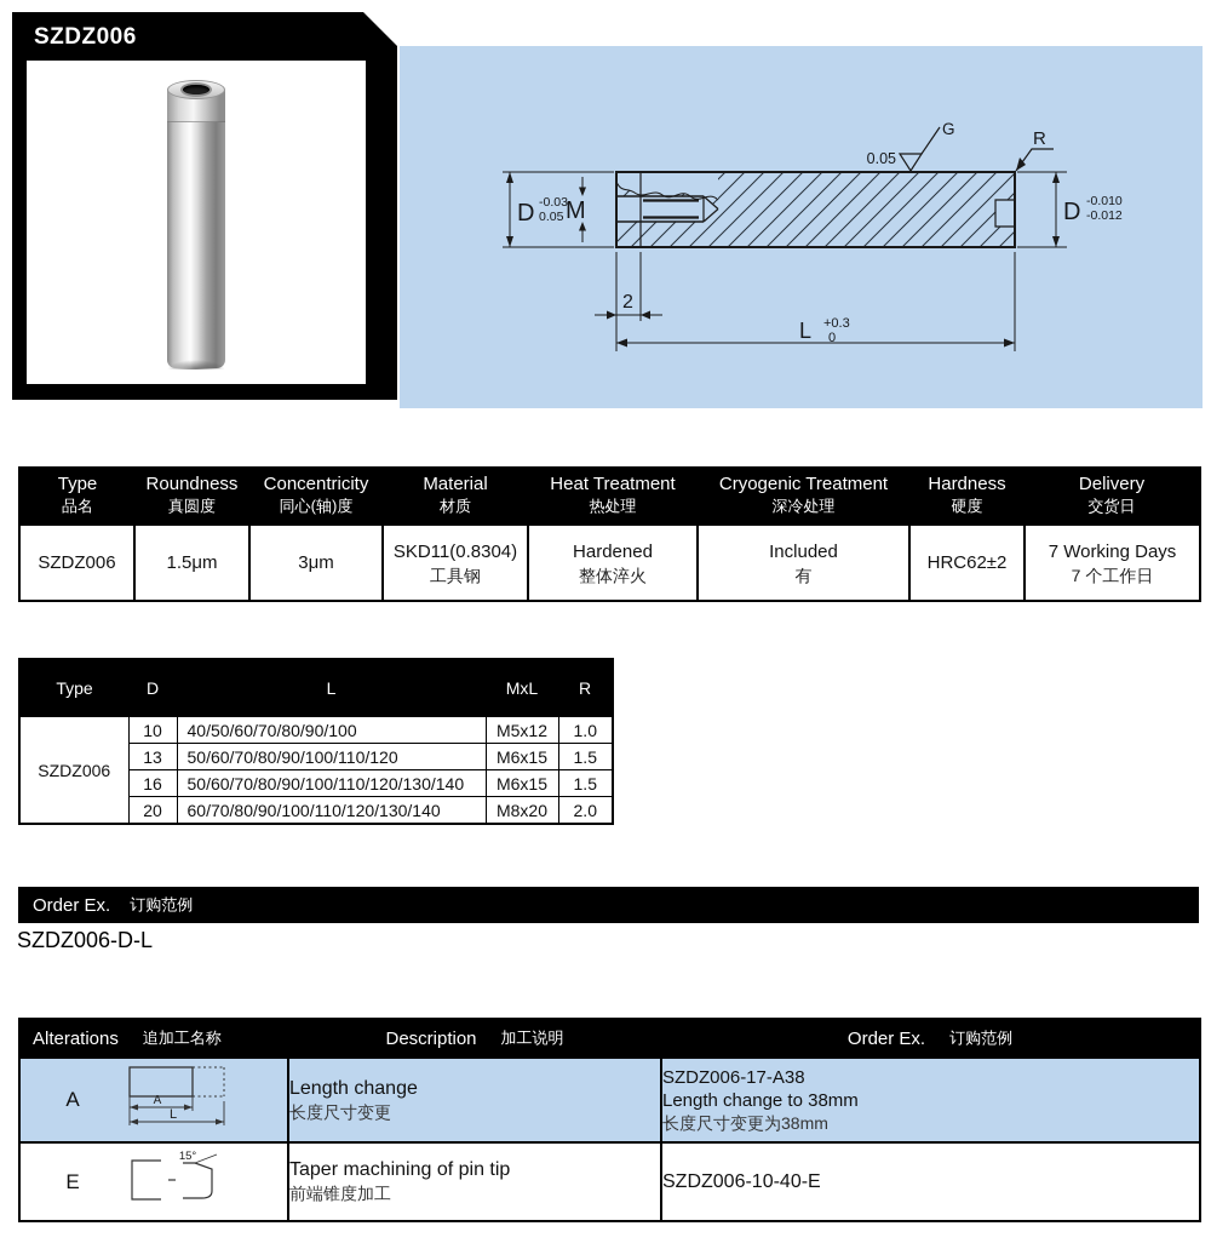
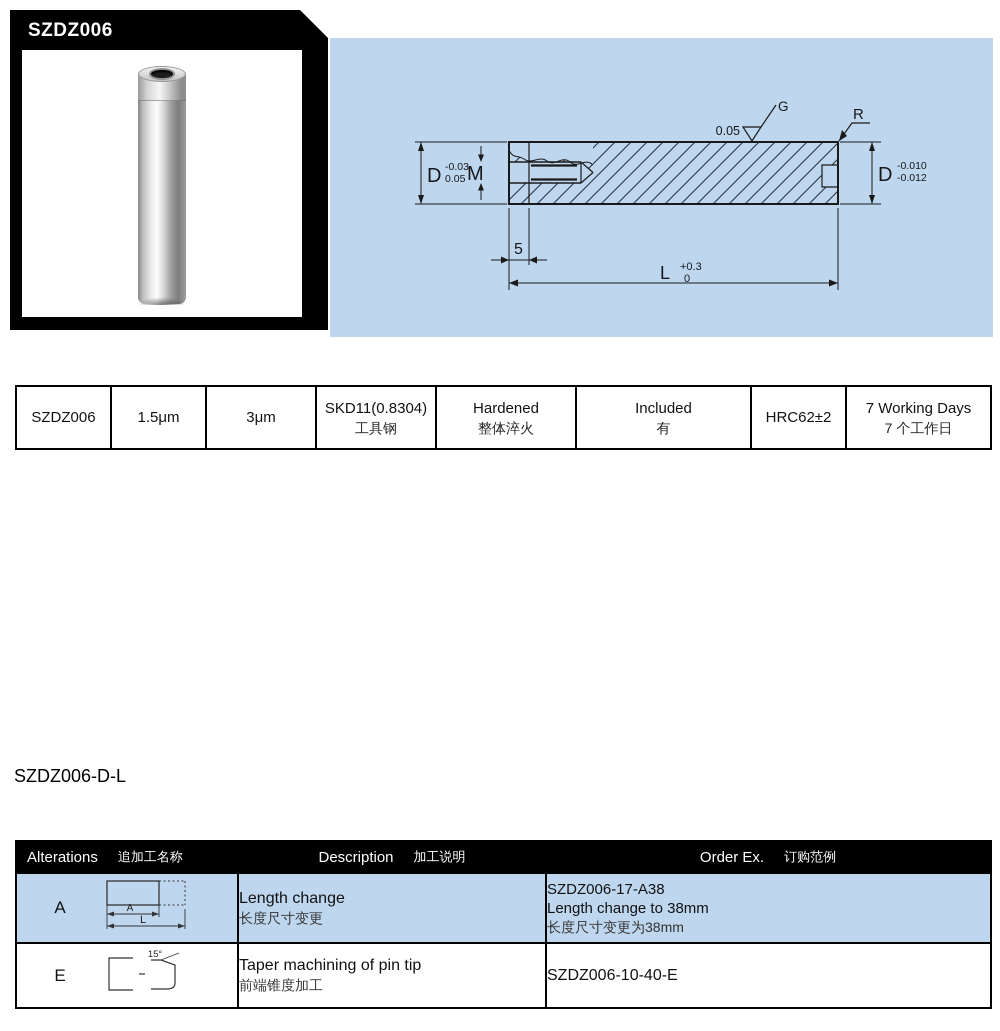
  SZDZ006
  D
  -0.03
  0.05
  M
  0.05
  G
  R
  D
  -0.010
  -0.012
- 2
+ 5
  L
  +0.3
  0
- Type品名	Roundness真圆度	Concentricity同心(轴)度	Material材质	Heat Treatment热处理	Cryogenic Treatment深冷处理	Hardness硬度	Delivery交货日
  SZDZ006	1.5μm	3μm	SKD11(0.8304)工具钢	Hardened整体淬火	Included有	HRC62±2	7 Working Days7 个工作日
- Type	D	L	MxL	R
- SZDZ006	10	40/50/60/70/80/90/100	M5x12	1.0
- 13	50/60/70/80/90/100/110/120	M6x15	1.5
- 16	50/60/70/80/90/100/110/120/130/140	M6x15	1.5
- 20	60/70/80/90/100/110/120/130/140	M8x20	2.0
- Order Ex.
- 订购范例
  SZDZ006-D-L
  Alterations 追加工名称	Description 加工说明	Order Ex. 订购范例
  A A L	Length change 长度尺寸变更	SZDZ006-17-A38 Length change to 38mm 长度尺寸变更为38mm
  E 15°	Taper machining of pin tip 前端锥度加工	SZDZ006-10-40-E
